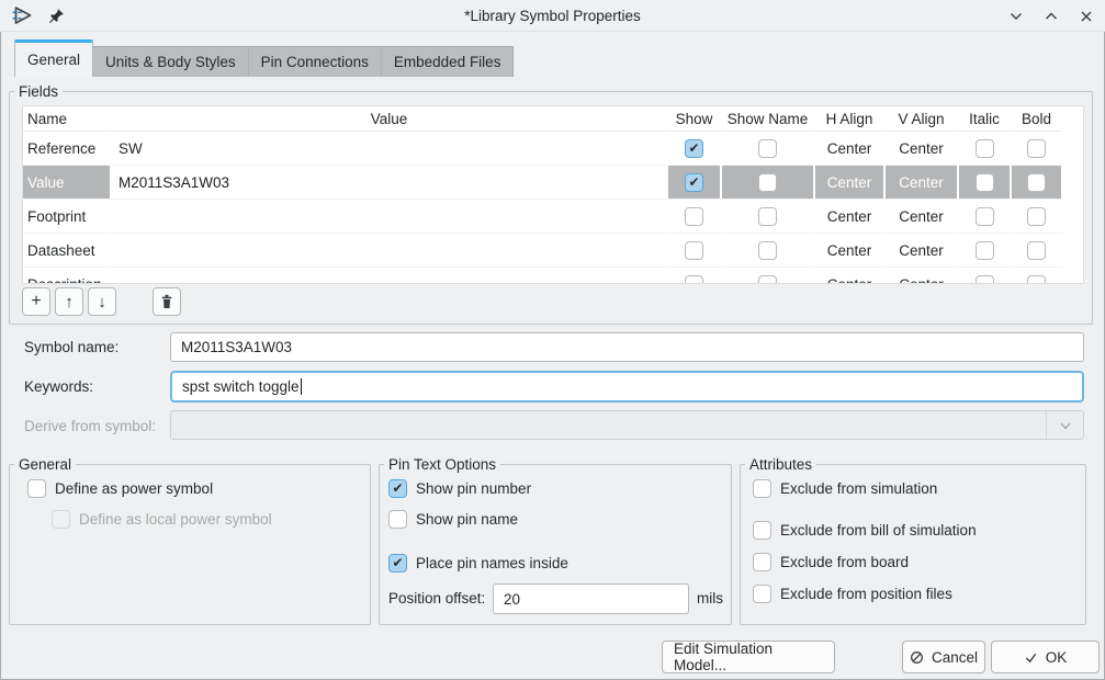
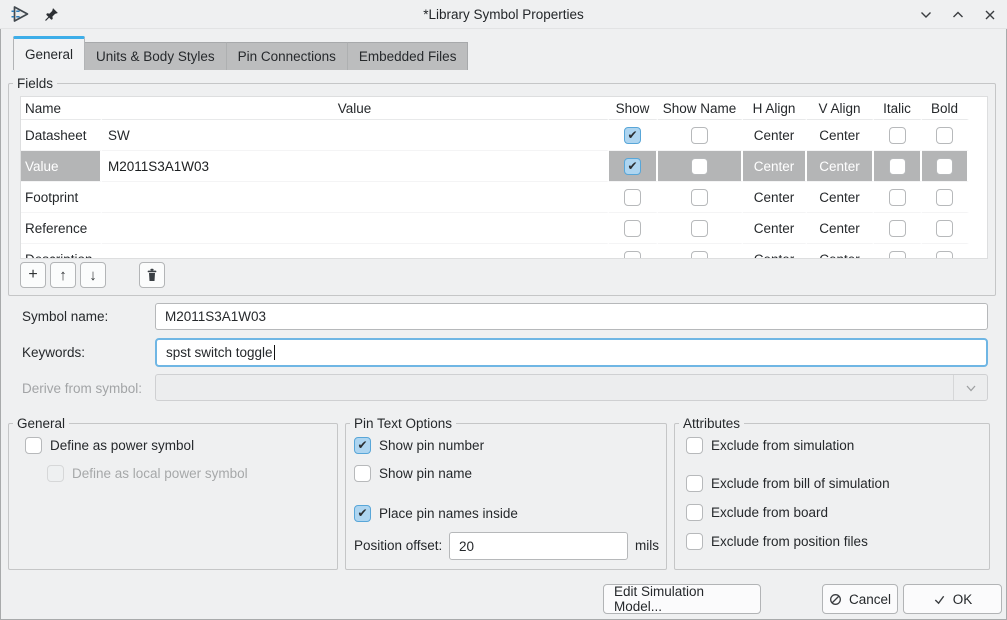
  *Library Symbol Properties
  General
  Units & Body Styles
  Pin Connections
  Embedded Files
  Fields
  Name
  Value
  Show
  Show Name
  H Align
  V Align
  Italic
  Bold
- Reference
+ Datasheet
  SW
  Center
  Center
  Value
  M2011S3A1W03
  Center
  Center
  Footprint
  Center
  Center
- Datasheet
+ Reference
  Center
  Center
  +
  ↑
  ↓
  Symbol name:
  M2011S3A1W03
  Keywords:
  spst switch toggle
  Derive from symbol:
  General
  Define as power symbol
  Define as local power symbol
  Pin Text Options
  Show pin number
  Show pin name
  Place pin names inside
  Position offset:
  20
  mils
  Attributes
  Exclude from simulation
  Exclude from bill of simulation
  Exclude from board
  Exclude from position files
  Edit Simulation Model...
  Cancel
  OK
